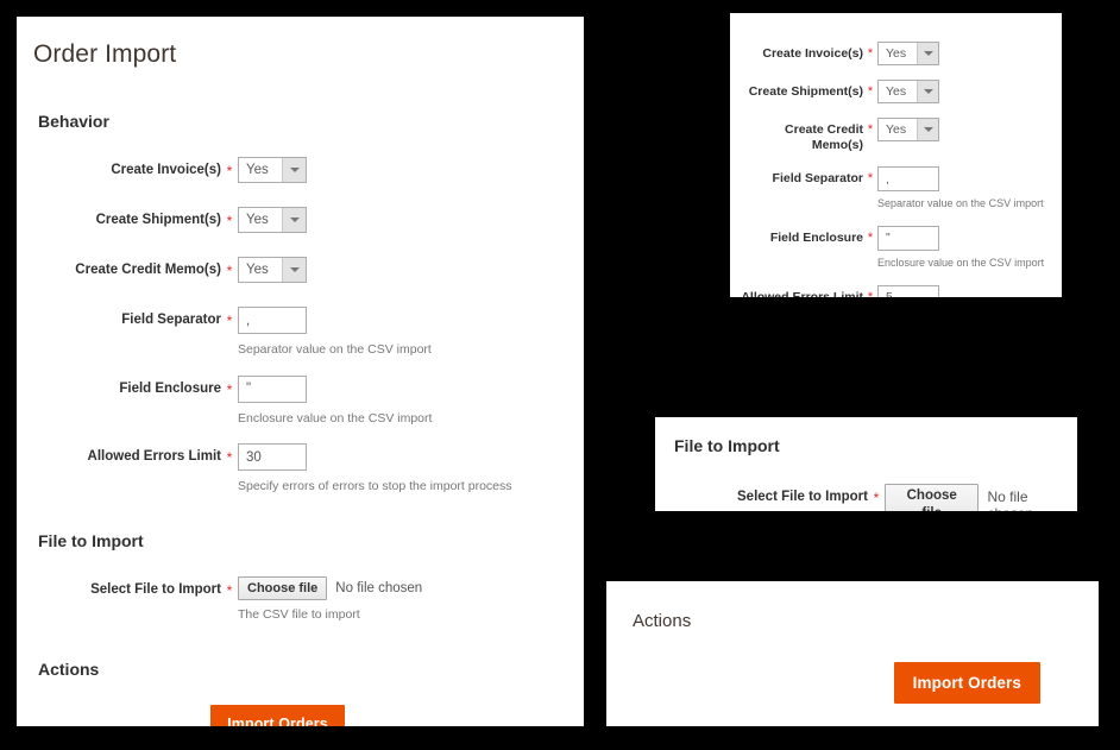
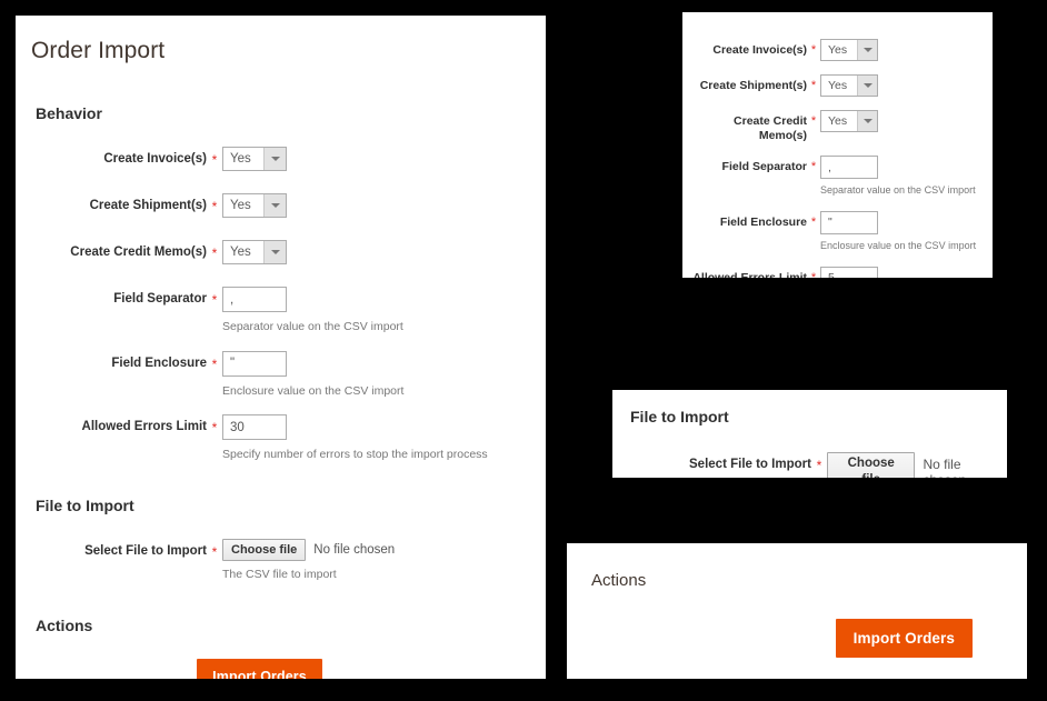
  Order Import
  Behavior
  Create Invoice(s)
  *
  Yes
  Create Shipment(s)
  *
  Yes
  Create Credit Memo(s)
  *
  Yes
  Field Separator
  *
  ,
  Separator value on the CSV import
  Field Enclosure
  *
  "
  Enclosure value on the CSV import
  Allowed Errors Limit
  *
  30
- Specify errors of errors to stop the import process
+ Specify number of errors to stop the import process
  File to Import
  Select File to Import
  *
  Choose file
  No file chosen
  The CSV file to import
  Actions
  Import Orders
  Create Invoice(s)
  *
  Yes
  Create Shipment(s)
  *
  Yes
  Create Credit Memo(s)
  *
  Yes
  Field Separator
  *
  ,
  Separator value on the CSV import
  Field Enclosure
  *
  "
  Enclosure value on the CSV import
  Allowed Errors Limit
  *
  File to Import
  Select File to Import
  *
  Actions
  Import Orders
